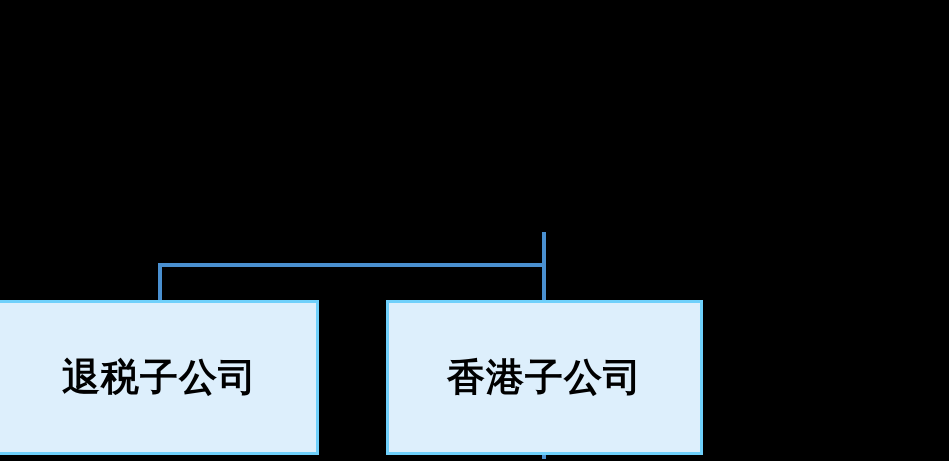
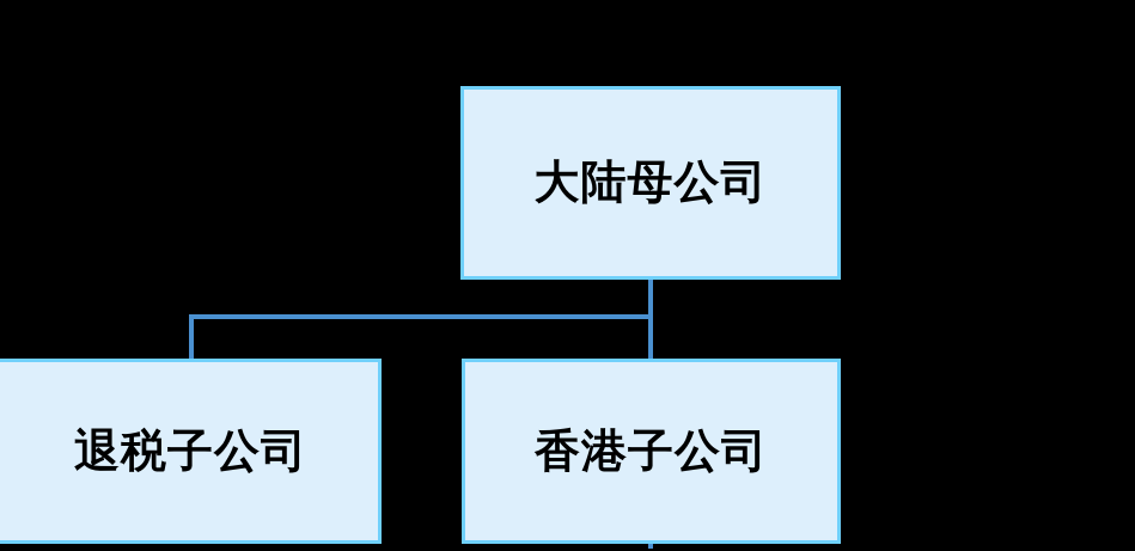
+ 大陆母公司
  退税子公司
  香港子公司
